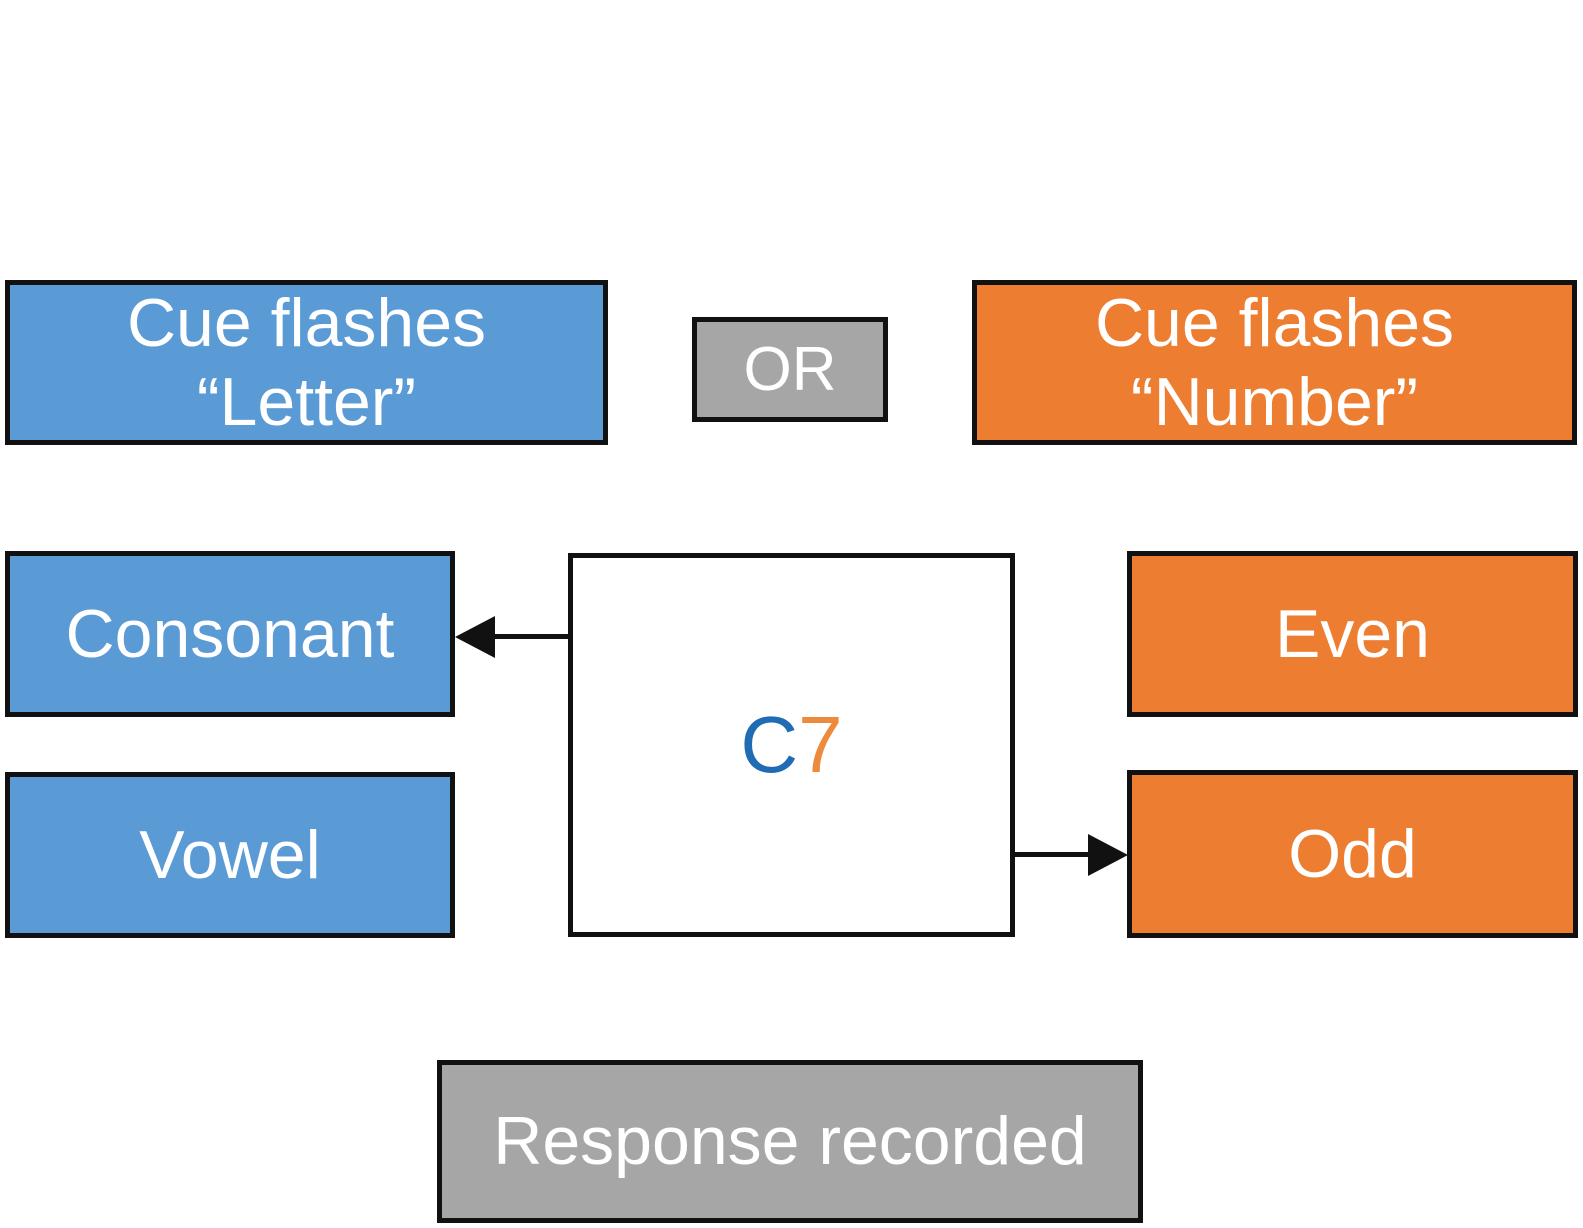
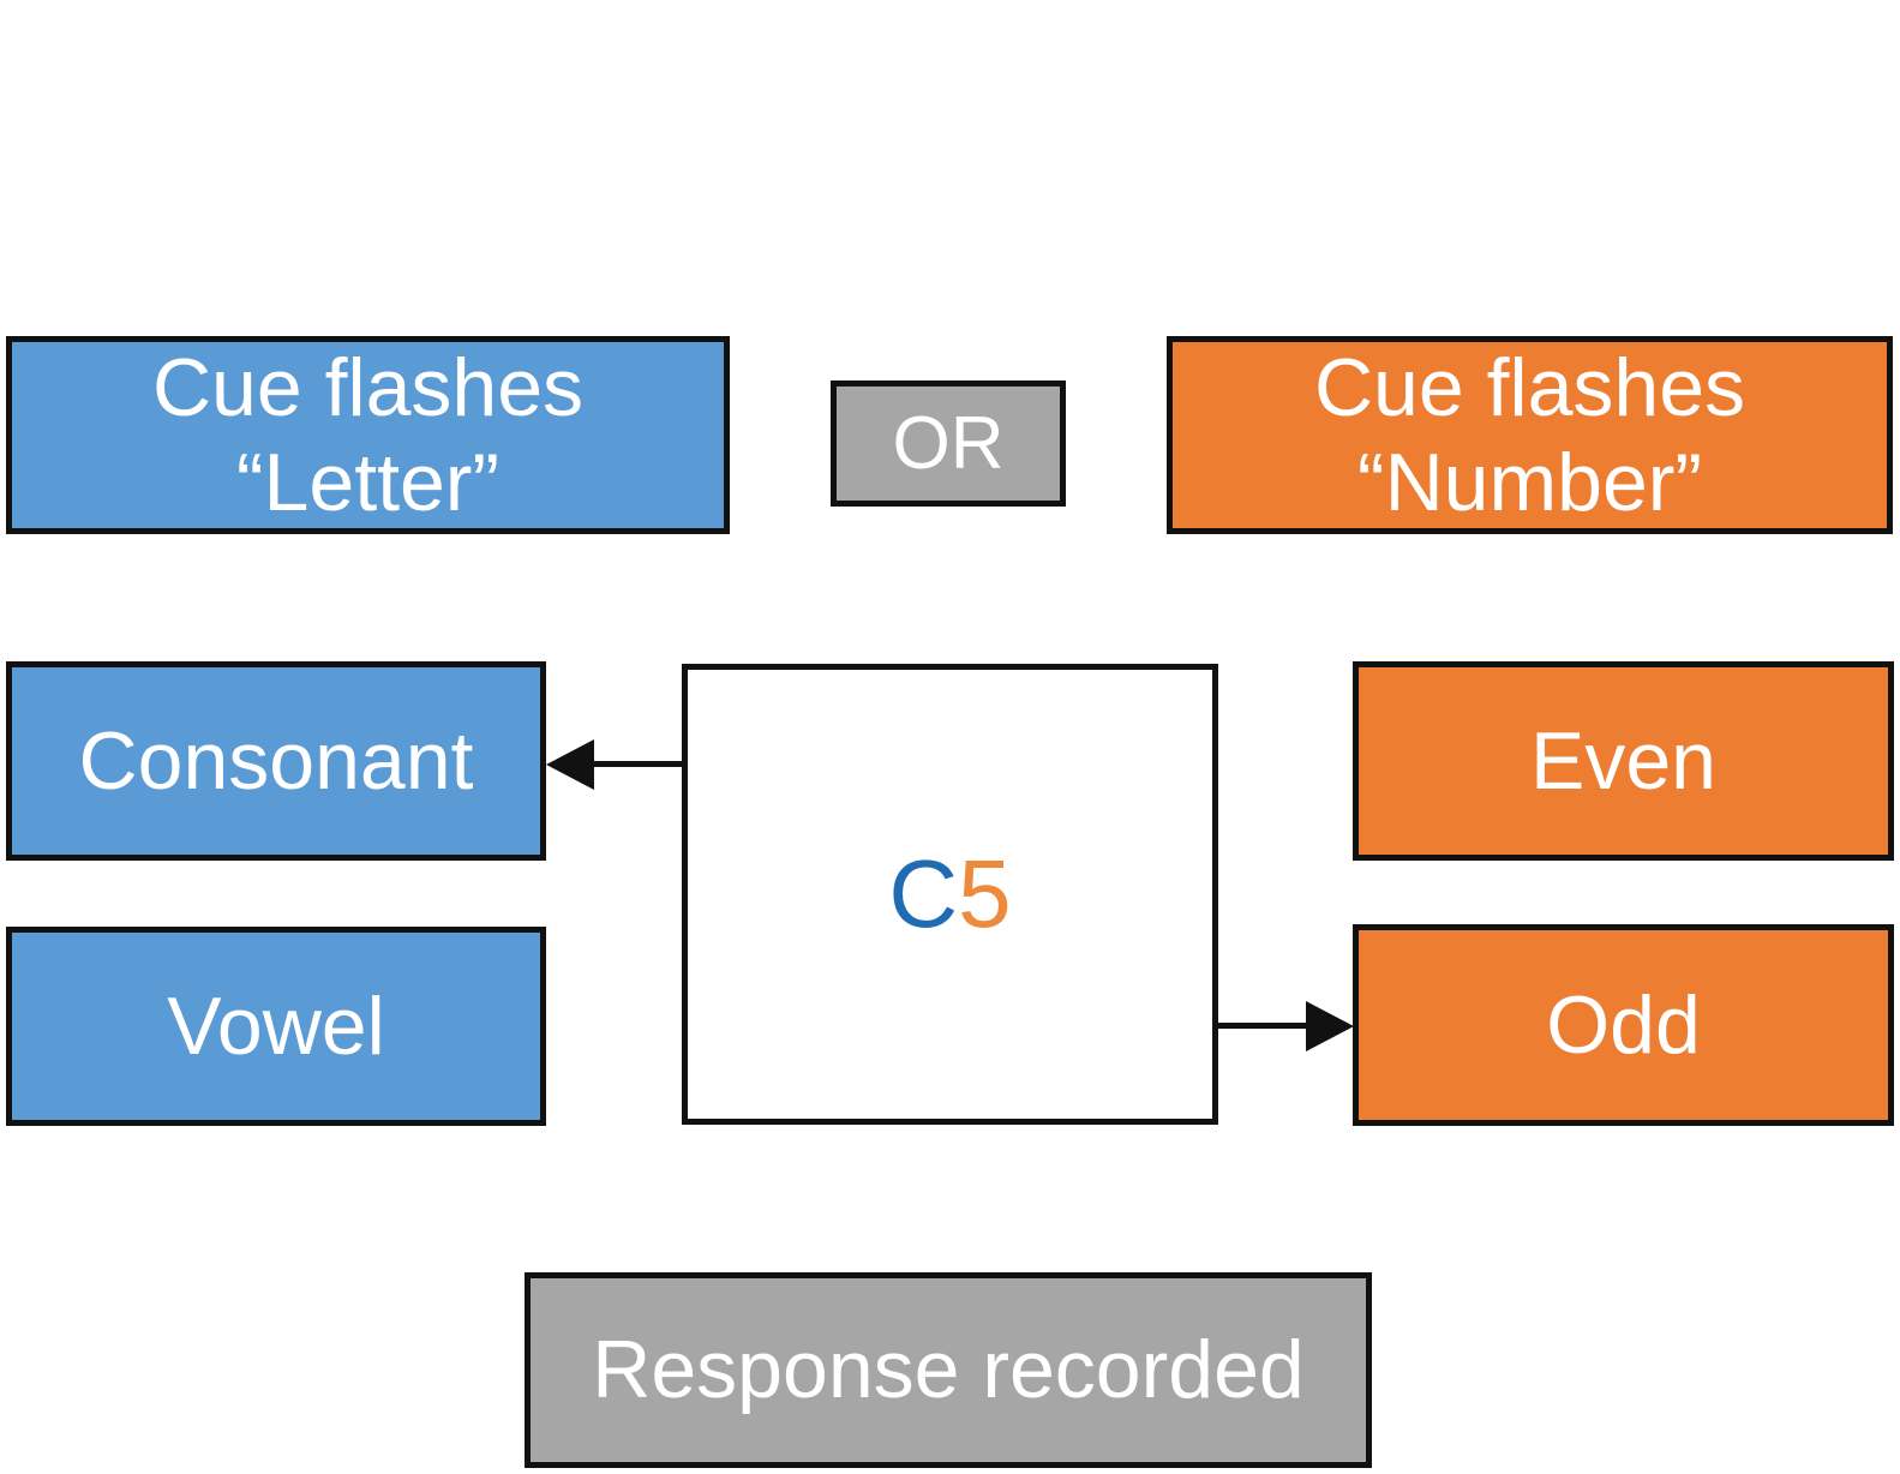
  Cue flashes
  “Letter”
  OR
  Cue flashes
  “Number”
  Consonant
  Vowel
- C7
+ C5
  Even
  Odd
  Response recorded
